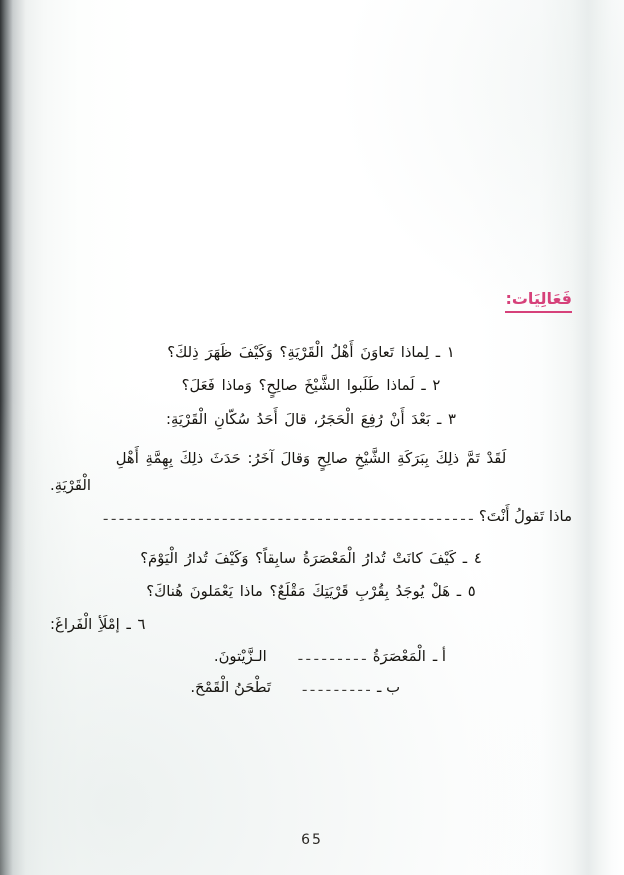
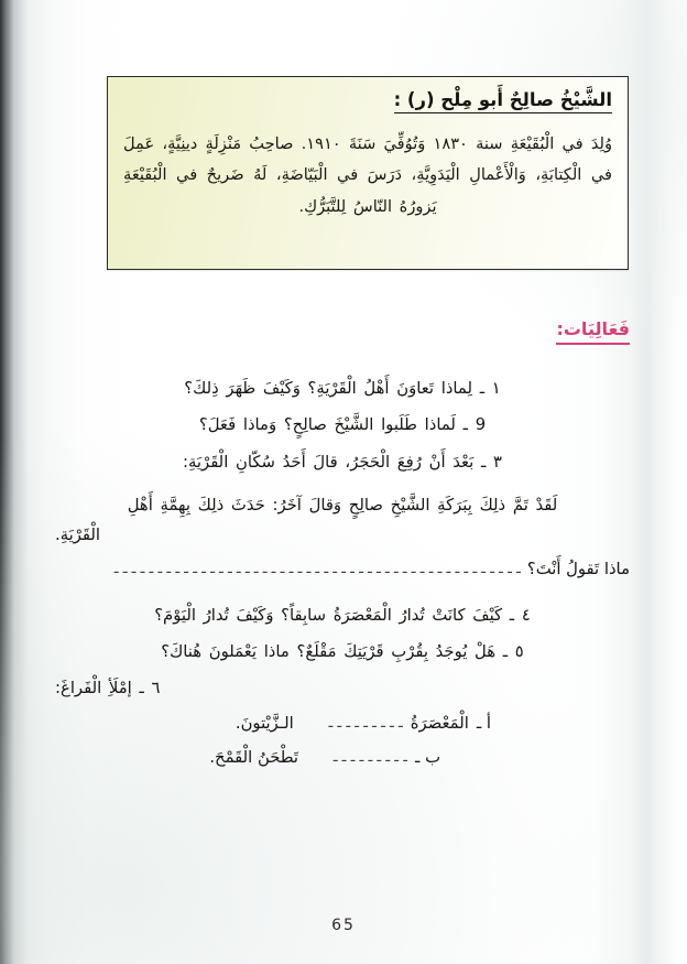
+ الشَّيْخُ صالِحٌ أَبو مِلْح (ر) :
+ وُلِدَ في الْبُقَيْعَةِ سنة ١٨٣٠ وَتُوُفِّيَ سَنَةَ ١٩١٠. صاحِبُ مَنْزِلَةٍ دينِيَّةٍ، عَمِلَ في الْكِتابَةِ، وَالْأَعْمالِ الْيَدَوِيَّةِ، دَرَسَ في الْبَيّاضَةِ، لَهُ ضَريحٌ في الْبُقَيْعَةِ يَزورُهُ النّاسُ لِلتَّبَرُّكِ.
  فَعَالِيَات:
  ١ ـ لِماذا تَعاوَنَ أَهْلُ الْقَرْيَةِ؟ وَكَيْفَ ظَهَرَ ذِلكَ؟
- ٢ ـ لَماذا طَلَبوا الشَّيْخَ صالِحٍ؟ وَماذا فَعَلَ؟
+ 9 ـ لَماذا طَلَبوا الشَّيْخَ صالِحٍ؟ وَماذا فَعَلَ؟
  ٣ ـ بَعْدَ أَنْ رُفِعَ الْحَجَرُ، قالَ أَحَدُ سُكّانِ الْقَرْيَةِ:
  لَقَدْ تَمَّ ذلِكَ بِبَرَكَةِ الشَّيْخِ صالِحٍ وَقالَ آخَرُ: حَدَثَ ذلِكَ بِهِمَّةِ أَهْلِ
  الْقَرْيَةِ.
  ماذا تَقولُ أَنْتَ؟
  ـ ـ ـ ـ ـ ـ ـ ـ ـ ـ ـ ـ ـ ـ ـ ـ ـ ـ ـ ـ ـ ـ ـ ـ ـ ـ ـ ـ ـ ـ ـ ـ ـ ـ ـ ـ ـ ـ ـ ـ ـ ـ ـ ـ ـ ـ ـ
  ٤ ـ كَيْفَ كانَتْ تُدارُ الْمَعْصَرَةُ سابِقاً؟ وَكَيْفَ تُدارُ الْيَوْمَ؟
  ٥ ـ هَلْ يُوجَدُ بِقُرْبِ قَرْيَتِكَ مَقْلَعٌ؟ ماذا يَعْمَلونَ هُناكَ؟
  ٦ ـ إمْلَأِ الْفَراغَ:
  أ ـ
  الْمَعْصَرَةُ
  ـ ـ ـ ـ ـ ـ ـ ـ ـ
  الـزَّيْتونَ.
  ب ـ
  ـ ـ ـ ـ ـ ـ ـ ـ ـ
  تَطْحَنُ الْقَمْحَ.
  65
